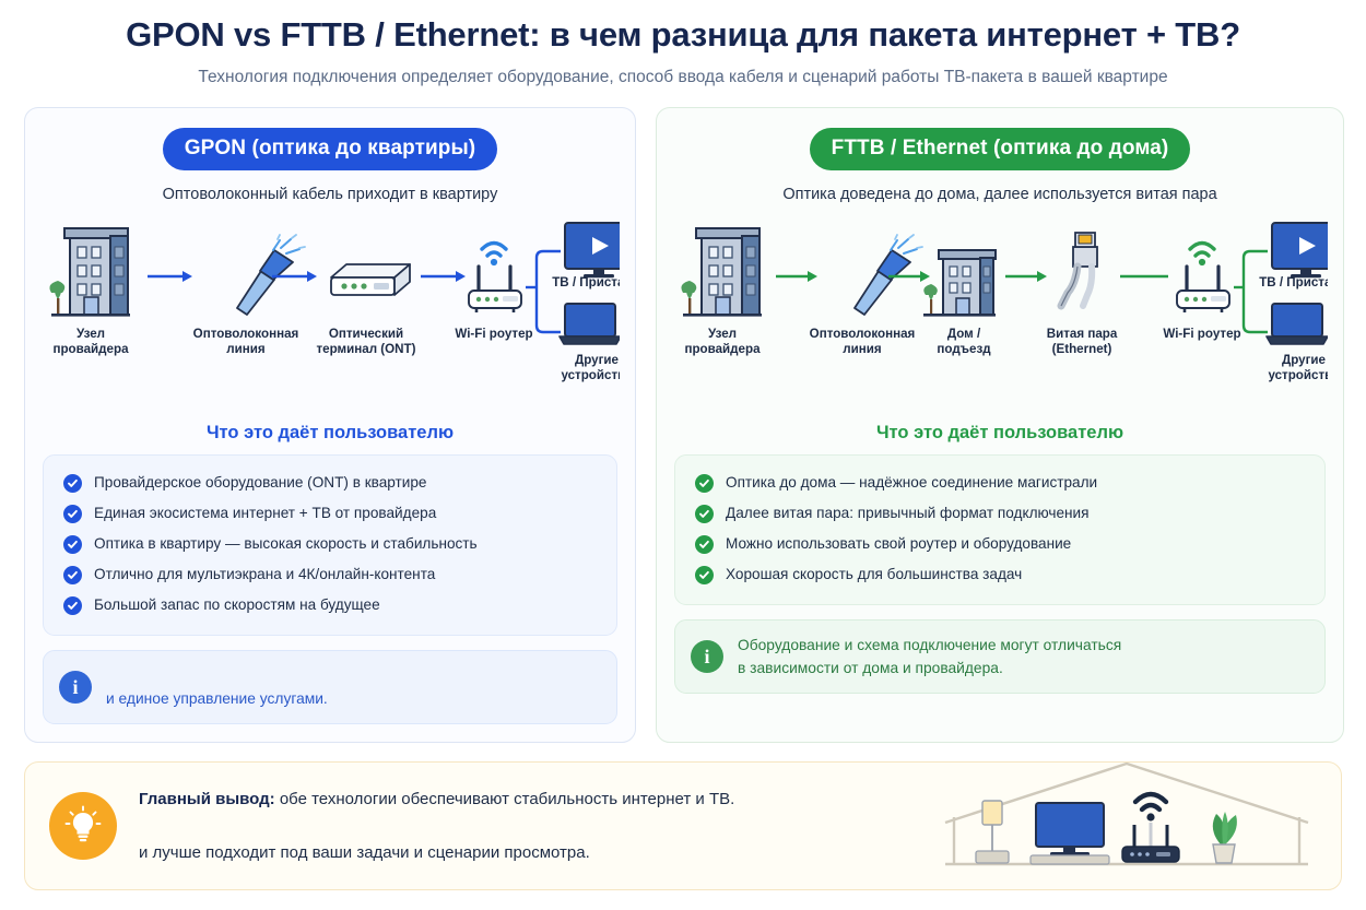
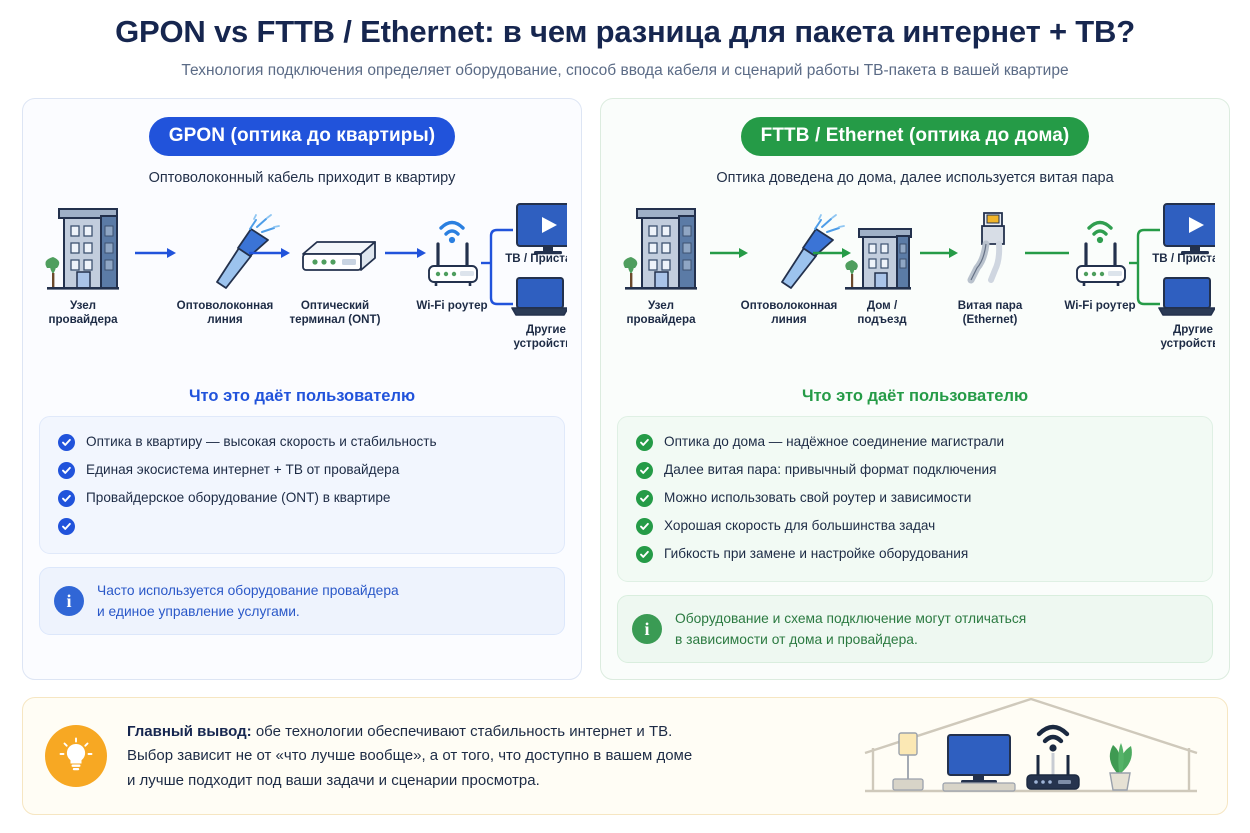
  GPON vs FTTB / Ethernet: в чем разница для пакета интернет + ТВ?
  Технология подключения определяет оборудование, способ ввода кабеля и сценарий работы ТВ-пакета в вашей квартире
  GPON (оптика до квартиры)
  Оптоволоконный кабель приходит в квартиру
  Узел
  провайдера
  Оптоволоконная
  линия
  Оптический
  терминал (ONT)
  Wi-Fi роутер
  Другие
  устройст
  Что это даёт пользователю
- Провайдерское оборудование (ONT) в квартире
+ Оптика в квартиру — высокая скорость и стабильность
  Единая экосистема интернет + ТВ от провайдера
- Оптика в квартиру — высокая скорость и стабильность
+ Провайдерское оборудование (ONT) в квартире
- Отлично для мультиэкрана и 4К/онлайн-контента
- Большой запас по скоростям на будущее
  i
+ Часто используется оборудование провайдера
  и единое управление услугами.
  FTTB / Ethernet (оптика до дома)
  Оптика доведена до дома, далее используется витая пара
  Узел
  провайдера
  Оптоволоконная
  линия
  Дом /
  подъезд
  Витая пара
  (Ethernet)
  Wi-Fi роутер
  Другие
  устройст
  Что это даёт пользователю
  Оптика до дома — надёжное соединение магистрали
  Далее витая пара: привычный формат подключения
- Можно использовать свой роутер и оборудование
+ Можно использовать свой роутер и зависимости
  Хорошая скорость для большинства задач
+ Гибкость при замене и настройке оборудования
  i
  Оборудование и схема подключение могут отличаться
  в зависимости от дома и провайдера.
  Главный вывод: обе технологии обеспечивают стабильность интернет и ТВ.
+ Выбор зависит не от «что лучше вообще», а от того, что доступно в вашем доме
  и лучше подходит под ваши задачи и сценарии просмотра.
